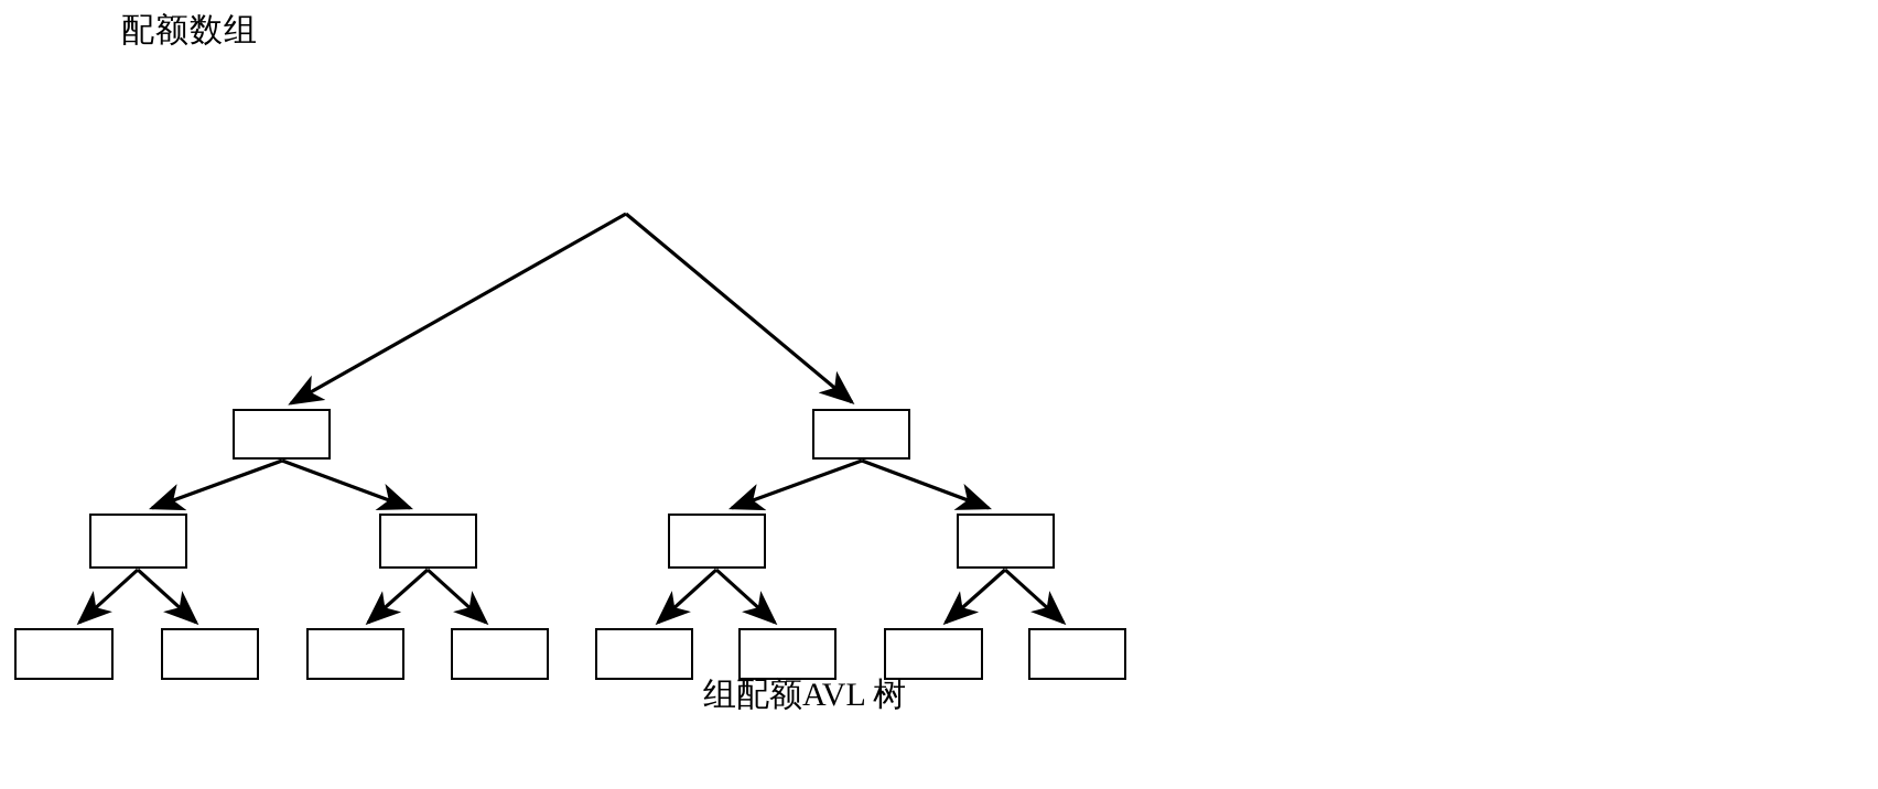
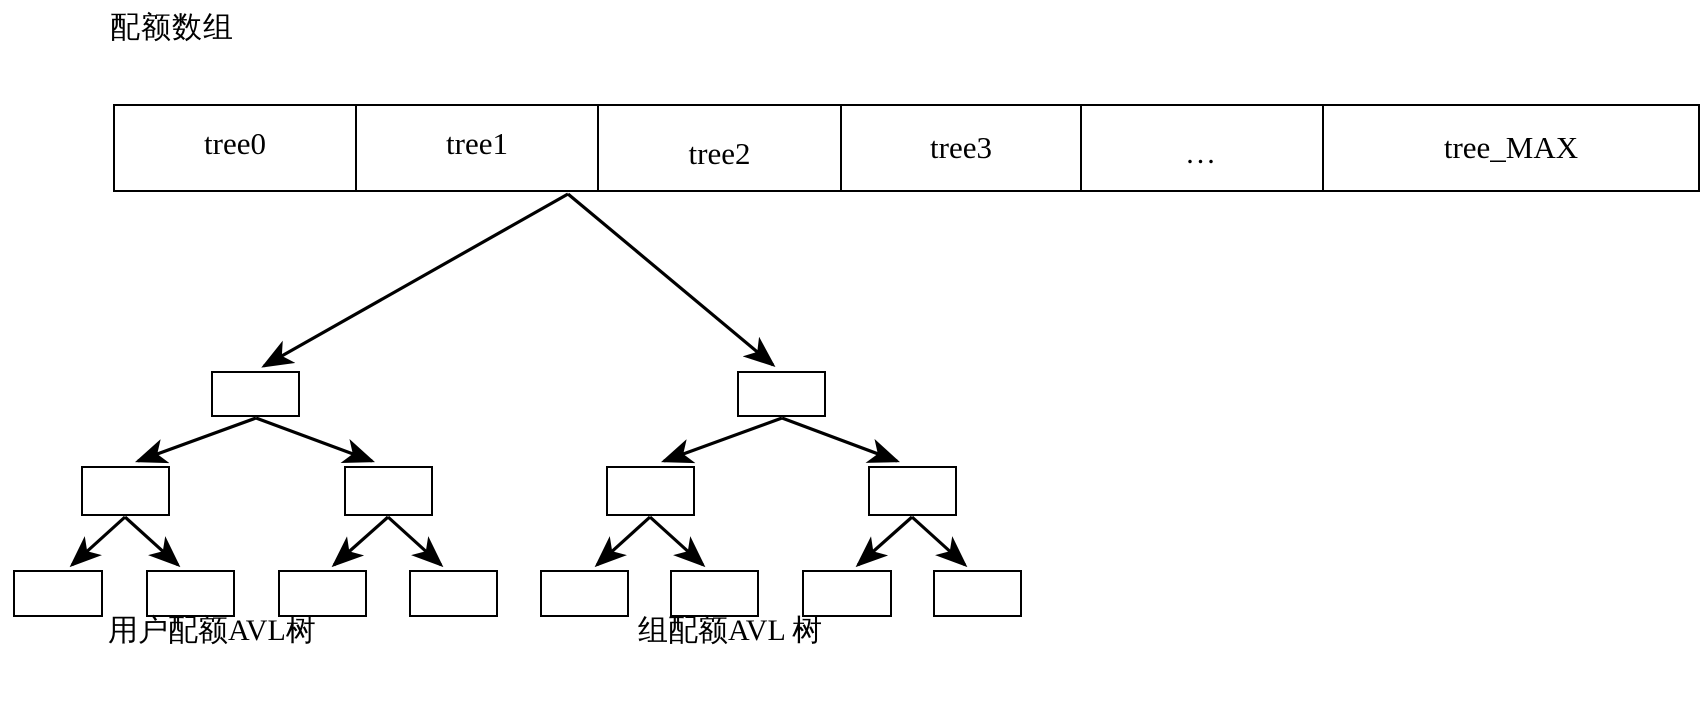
  配额数组
+ tree0
+ tree1
+ tree2
+ tree3
+ ...
+ tree_MAX
+ 用户配额AVL树
  组配额AVL 树
